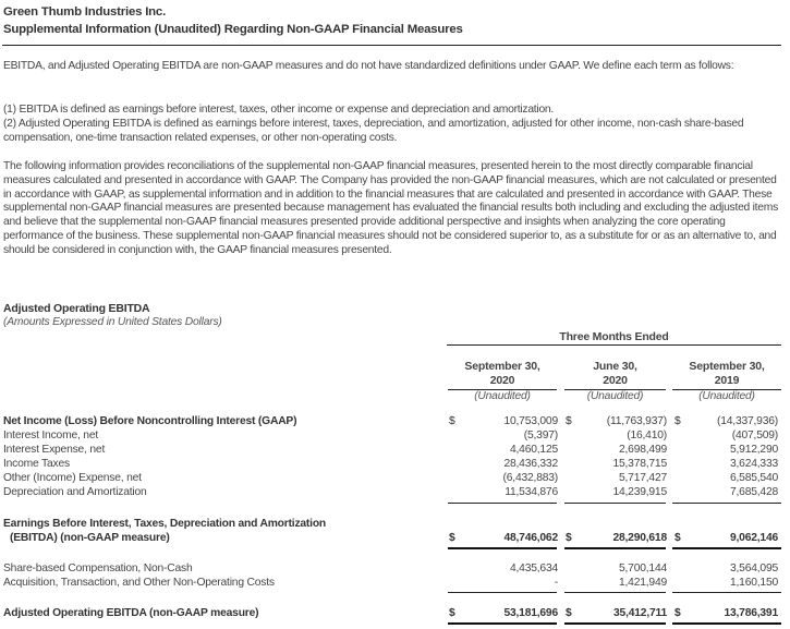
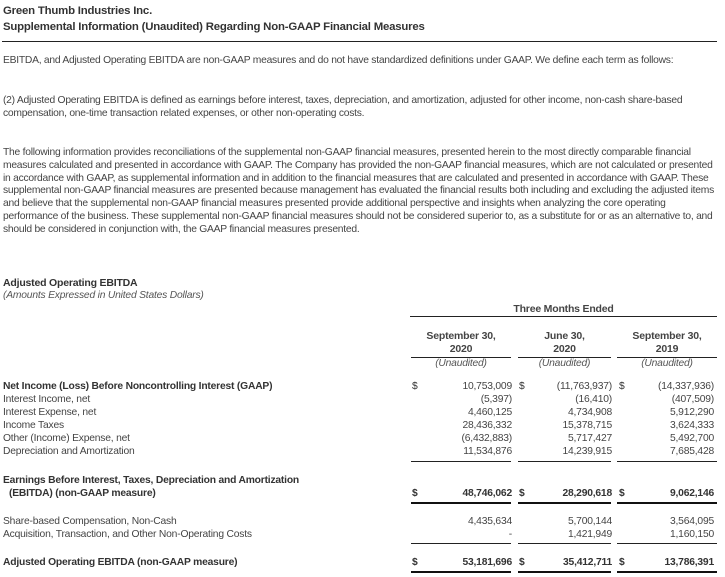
  Green Thumb Industries Inc.
  Supplemental Information (Unaudited) Regarding Non-GAAP Financial Measures
  EBITDA, and Adjusted Operating EBITDA are non-GAAP measures and do not have standardized definitions under GAAP. We define each term as follows:
- (1) EBITDA is defined as earnings before interest, taxes, other income or expense and depreciation and amortization.
  (2) Adjusted Operating EBITDA is defined as earnings before interest, taxes, depreciation, and amortization, adjusted for other income, non-cash share-based compensation, one-time transaction related expenses, or other non-operating costs.
  The following information provides reconciliations of the supplemental non-GAAP financial measures, presented herein to the most directly comparable financial measures calculated and presented in accordance with GAAP. The Company has provided the non-GAAP financial measures, which are not calculated or presented in accordance with GAAP, as supplemental information and in addition to the financial measures that are calculated and presented in accordance with GAAP. These supplemental non-GAAP financial measures are presented because management has evaluated the financial results both including and excluding the adjusted items and believe that the supplemental non-GAAP financial measures presented provide additional perspective and insights when analyzing the core operating performance of the business. These supplemental non-GAAP financial measures should not be considered superior to, as a substitute for or as an alternative to, and should be considered in conjunction with, the GAAP financial measures presented.
  Adjusted Operating EBITDA
  (Amounts Expressed in United States Dollars)
  Three Months Ended
  September 30,
  2020
  June 30,
  2020
  September 30,
  2019
  (Unaudited)
  (Unaudited)
  (Unaudited)
  Net Income (Loss) Before Noncontrolling Interest (GAAP)
  $
  10,753,009
  $
  (11,763,937)
  $
  (14,337,936)
  Interest Income, net
  (5,397)
  (16,410)
  (407,509)
  Interest Expense, net
  4,460,125
- 2,698,499
+ 4,734,908
  5,912,290
  Income Taxes
  28,436,332
  15,378,715
  3,624,333
  Other (Income) Expense, net
  (6,432,883)
  5,717,427
- 6,585,540
+ 5,492,700
  Depreciation and Amortization
  11,534,876
  14,239,915
  7,685,428
  Earnings Before Interest, Taxes, Depreciation and Amortization
  (EBITDA) (non-GAAP measure)
  $
  48,746,062
  $
  28,290,618
  $
  9,062,146
  Share-based Compensation, Non-Cash
  4,435,634
  5,700,144
  3,564,095
  Acquisition, Transaction, and Other Non-Operating Costs
  -
  1,421,949
  1,160,150
  Adjusted Operating EBITDA (non-GAAP measure)
  $
  53,181,696
  $
  35,412,711
  $
  13,786,391
